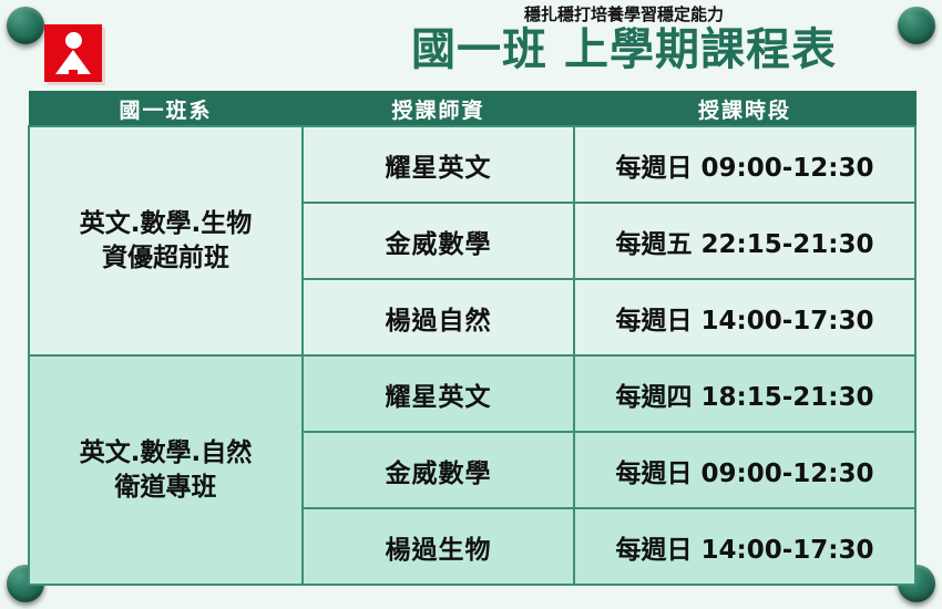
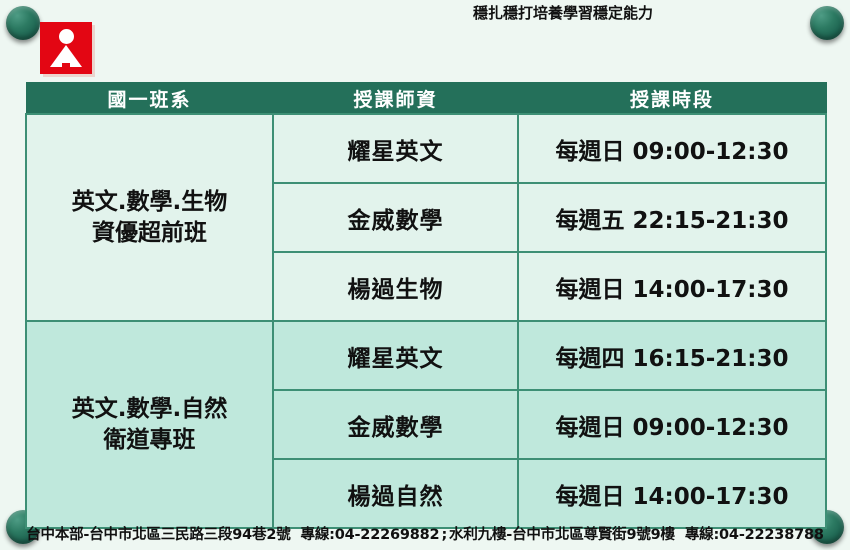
  穩扎穩打培養學習穩定能力
- 國一班 上學期課程表
  國一班系	授課師資	授課時段
  英文.數學.生物 資優超前班	耀星英文	每週日 09:00-12:30
  金威數學	每週五 22:15-21:30
- 楊過自然	每週日 14:00-17:30
+ 楊過生物	每週日 14:00-17:30
- 英文.數學.自然 衛道專班	耀星英文	每週四 18:15-21:30
+ 英文.數學.自然 衛道專班	耀星英文	每週四 16:15-21:30
  金威數學	每週日 09:00-12:30
- 楊過生物	每週日 14:00-17:30
+ 楊過自然	每週日 14:00-17:30
+ 台中本部-台中市北區三民路三段94巷2號 專線:04-22269882 ; 水利九樓-台中市北區尊賢街9號9樓 專線:04-22238788
